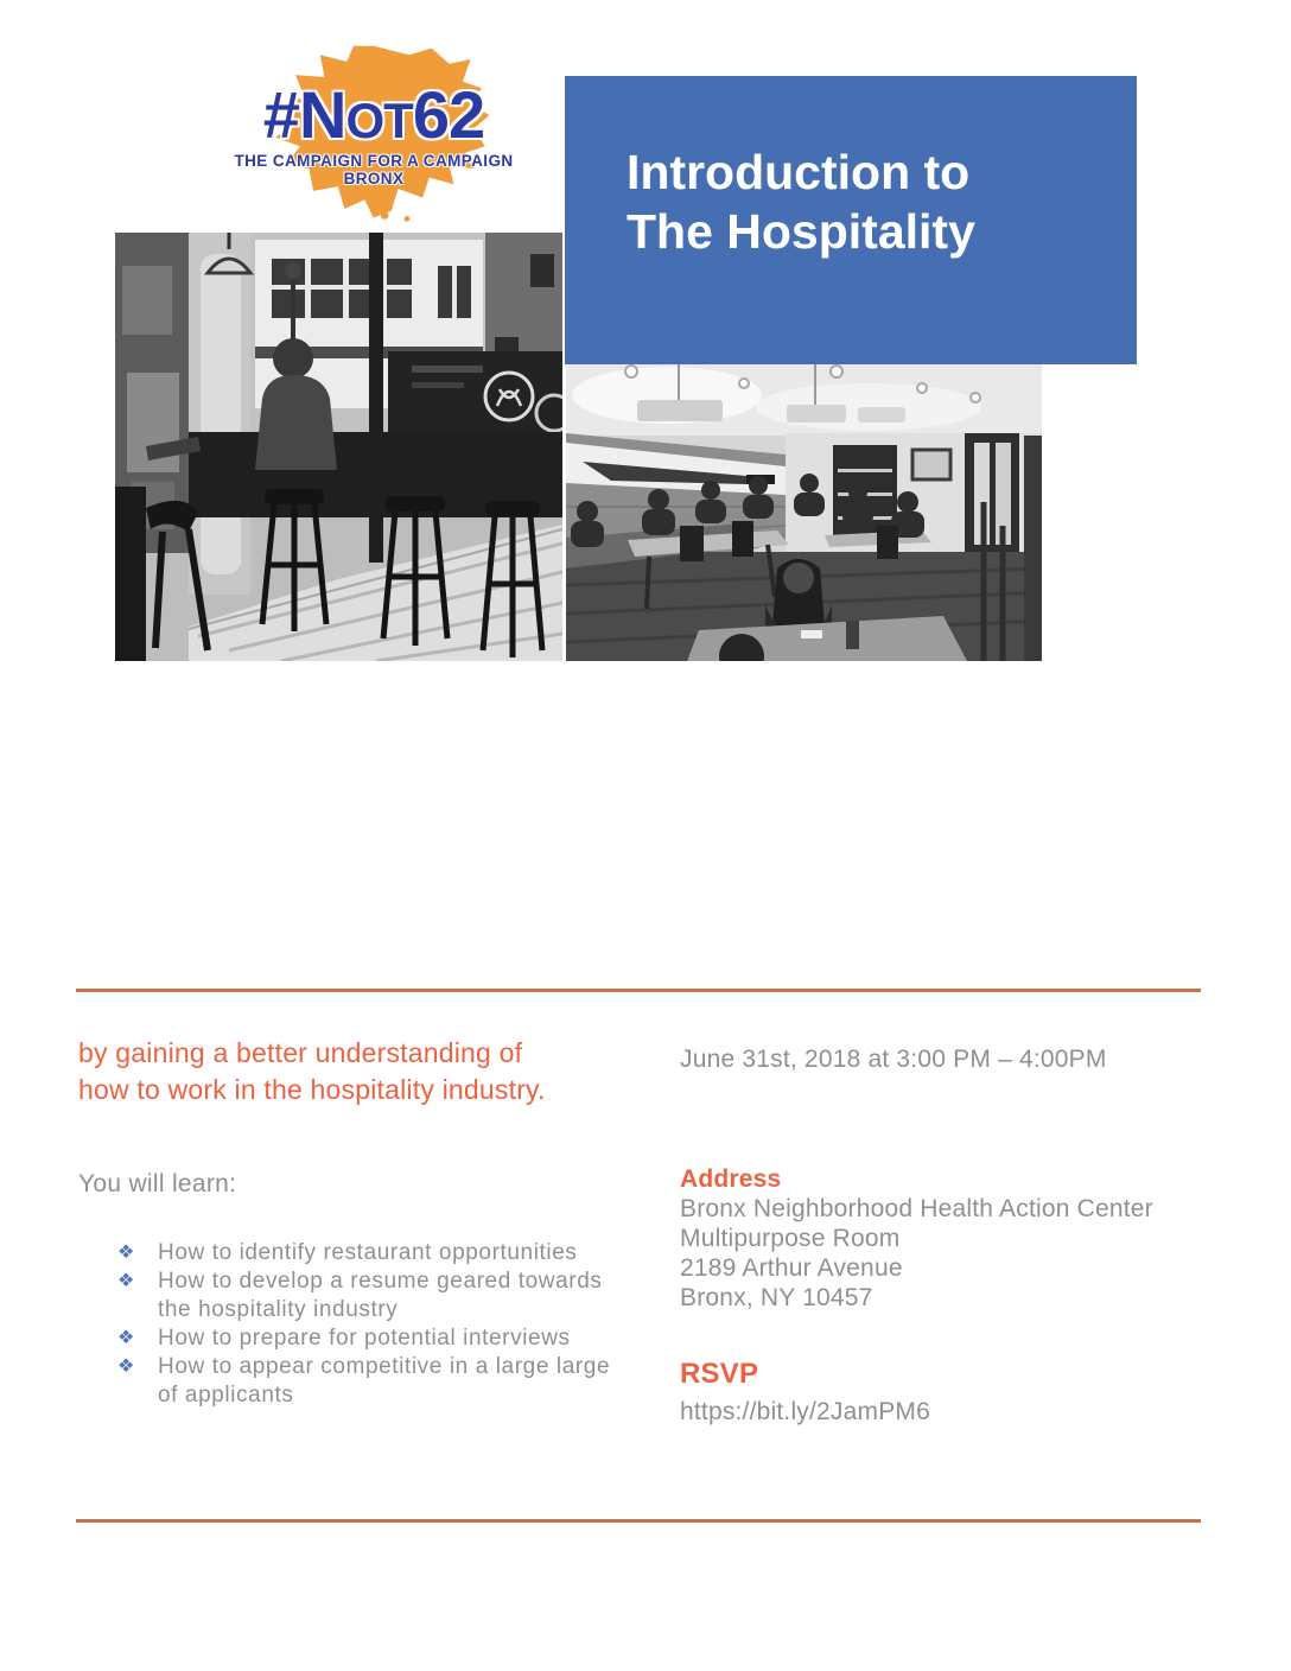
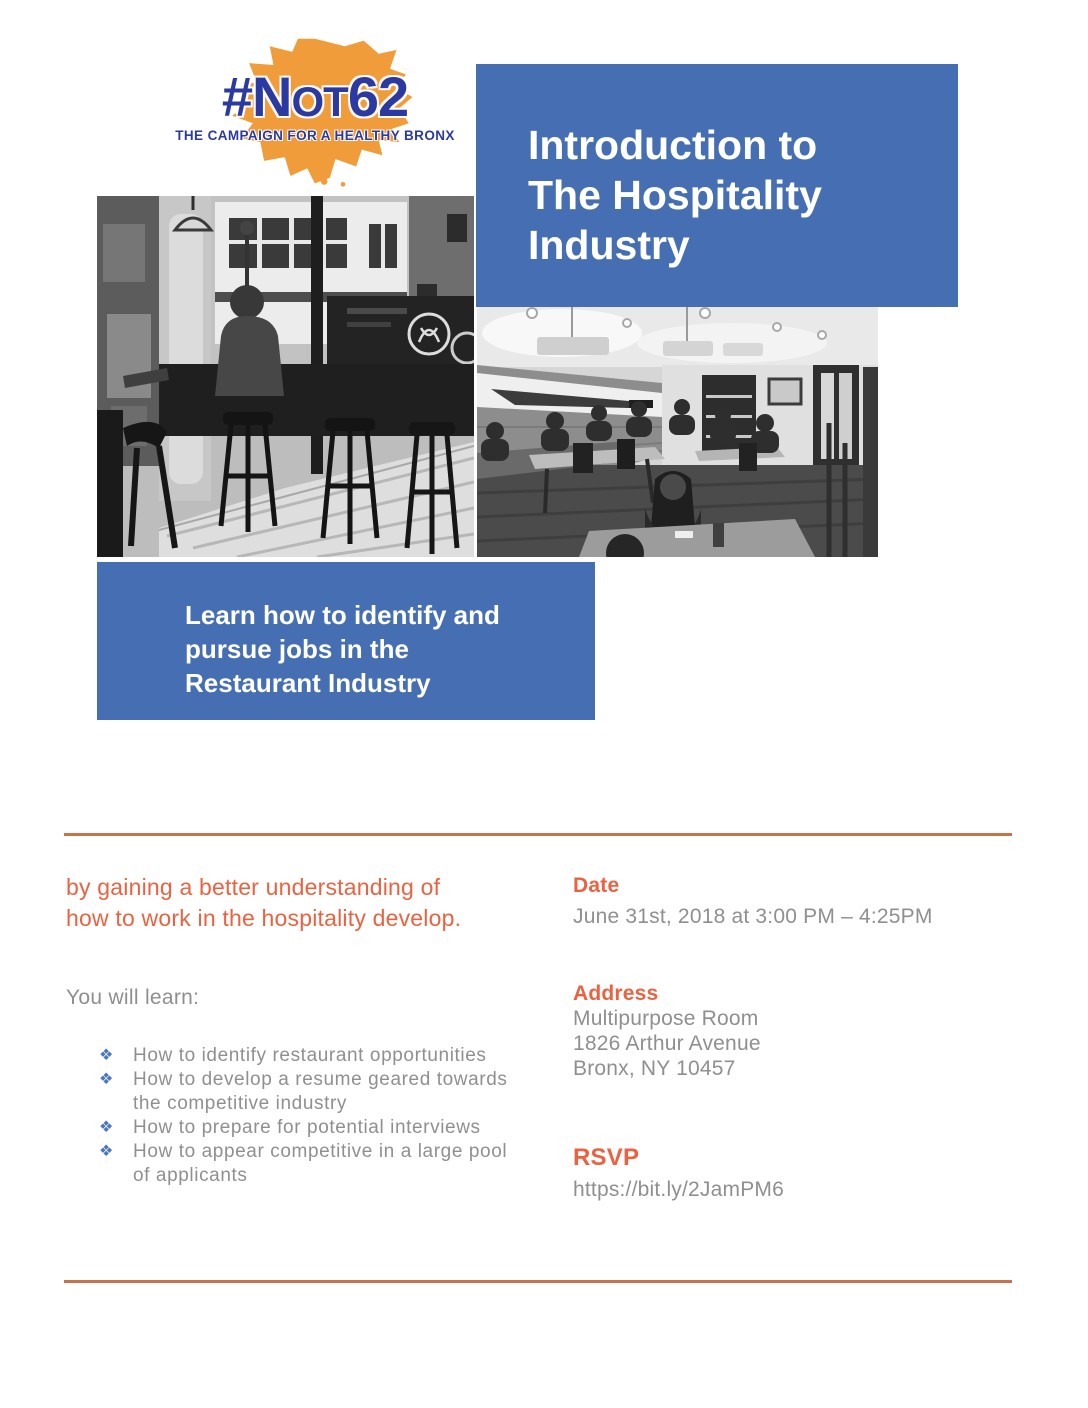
  #NOT62
- THE CAMPAIGN FOR A CAMPAIGN BRONX
+ THE CAMPAIGN FOR A HEALTHY BRONX
  Introduction to
  The Hospitality
+ Industry
+ Learn how to identify and
+ pursue jobs in the
+ Restaurant Industry
  by gaining a better understanding of
- how to work in the hospitality industry.
+ how to work in the hospitality develop.
  You will learn:
  ❖
  How to identify restaurant opportunities
  ❖
- How to develop a resume geared towards the hospitality industry
+ How to develop a resume geared towards the competitive industry
  ❖
  How to prepare for potential interviews
  ❖
- How to appear competitive in a large large of applicants
+ How to appear competitive in a large pool of applicants
+ Date
- June 31st, 2018 at 3:00 PM – 4:00PM
+ June 31st, 2018 at 3:00 PM – 4:25PM
  Address
- Bronx Neighborhood Health Action Center
  Multipurpose Room
- 2189 Arthur Avenue
+ 1826 Arthur Avenue
  Bronx, NY 10457
  RSVP
  https://bit.ly/2JamPM6
